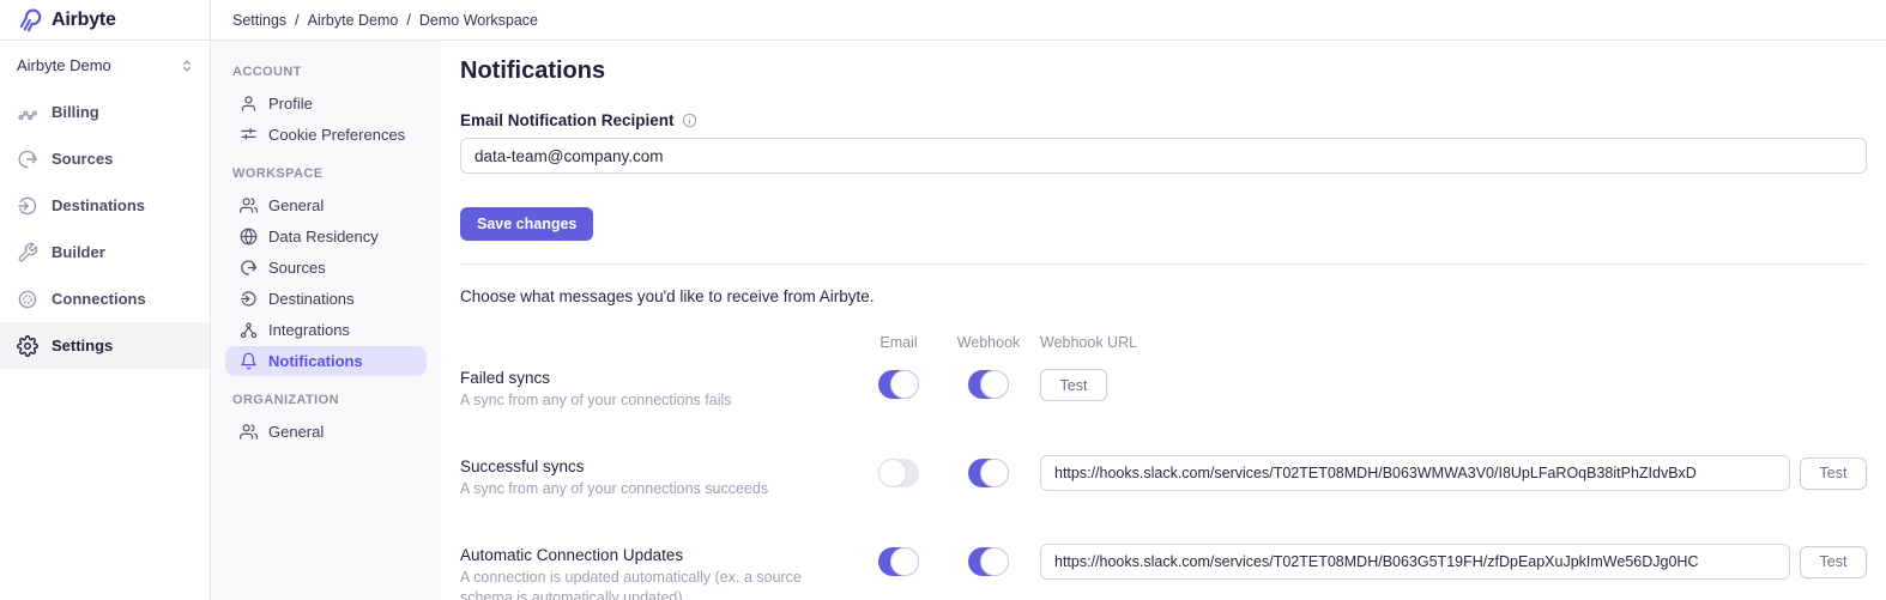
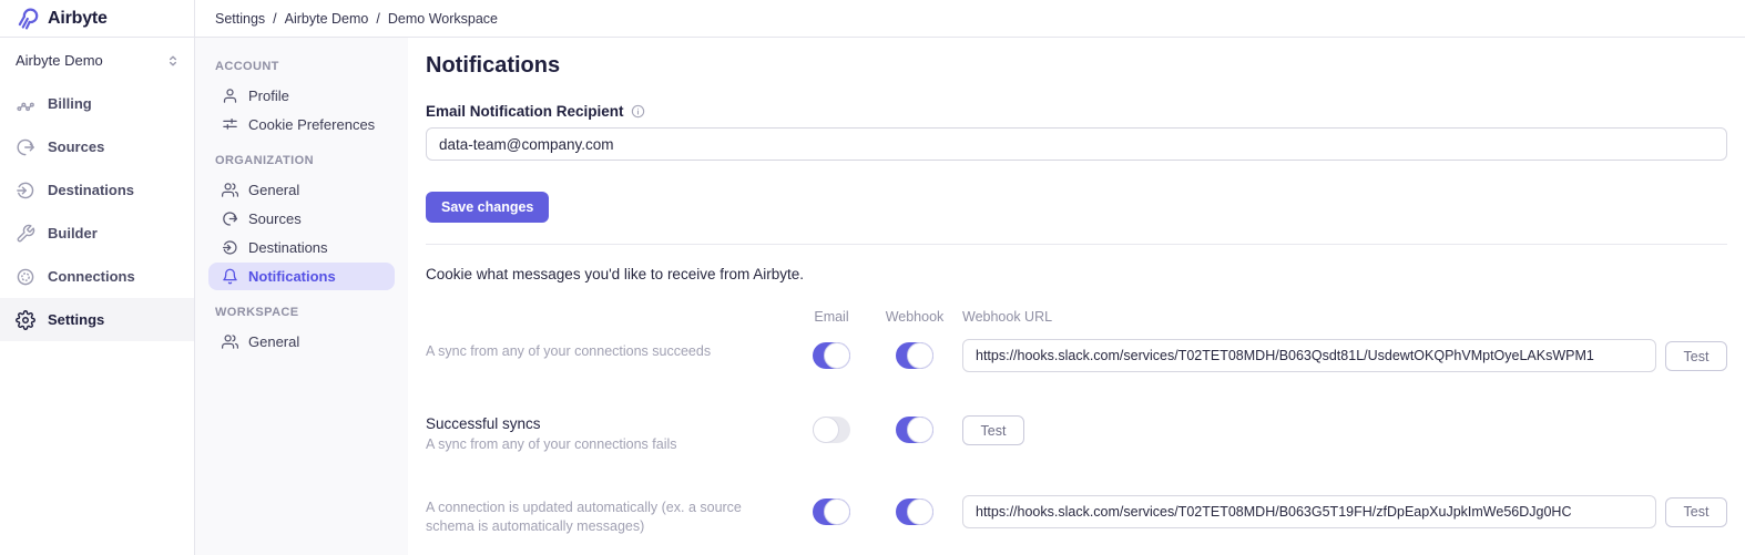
  Airbyte
  Airbyte Demo
  Billing
  Sources
  Destinations
  Builder
  Connections
  Settings
  Settings
  /
  Airbyte Demo
  /
  Demo Workspace
  ACCOUNT
  Profile
  Cookie Preferences
- WORKSPACE
+ ORGANIZATION
  General
- Data Residency
  Sources
  Destinations
- Integrations
  Notifications
- ORGANIZATION
+ WORKSPACE
  General
  Notifications
  Email Notification Recipient
  data-team@company.com Save changes
- Choose what messages you'd like to receive from Airbyte.
+ Cookie what messages you'd like to receive from Airbyte.
  Email
  Webhook
  Webhook URL
- Failed syncs
- A sync from any of your connections fails
+ A sync from any of your connections succeeds
+ https://hooks.slack.com/services/T02TET08MDH/B063Qsdt81L/UsdewtOKQPhVMptOyeLAKsWPM1
  Test
  Successful syncs
- A sync from any of your connections succeeds
+ A sync from any of your connections fails
- https://hooks.slack.com/services/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
  Test
- Automatic Connection Updates
- A connection is updated automatically (ex. a source schema is automatically updated)
+ A connection is updated automatically (ex. a source schema is automatically messages)
  https://hooks.slack.com/services/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
  Test
